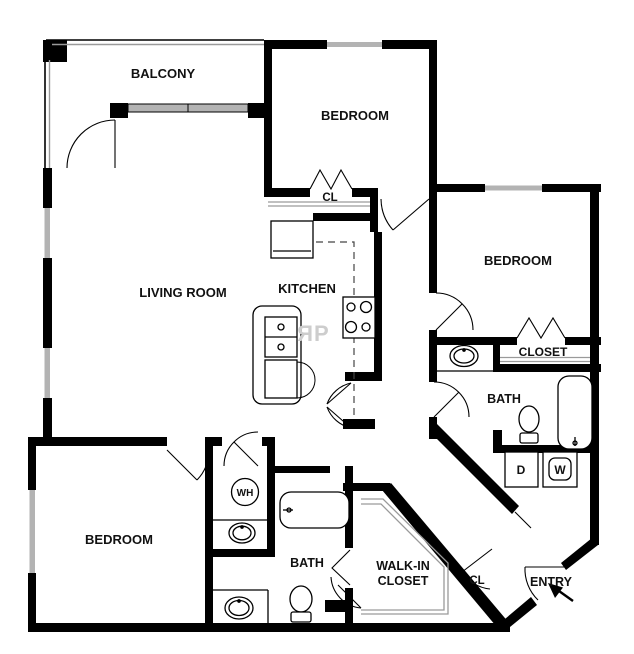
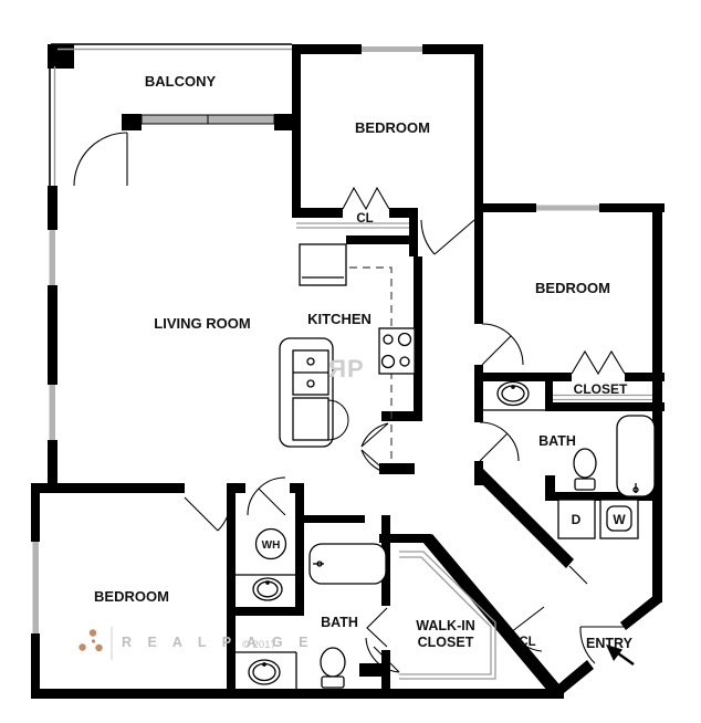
  BALCONY
  BEDROOM
  LIVING ROOM
  KITCHEN
  CL
  BEDROOM
  CLOSET
  BATH
  D
  W
  BEDROOM
  WH
  BATH
  WALK-IN
  CLOSET
  CL
  ENTRY
  P
+ R E A L P A G E
+ © 2017
